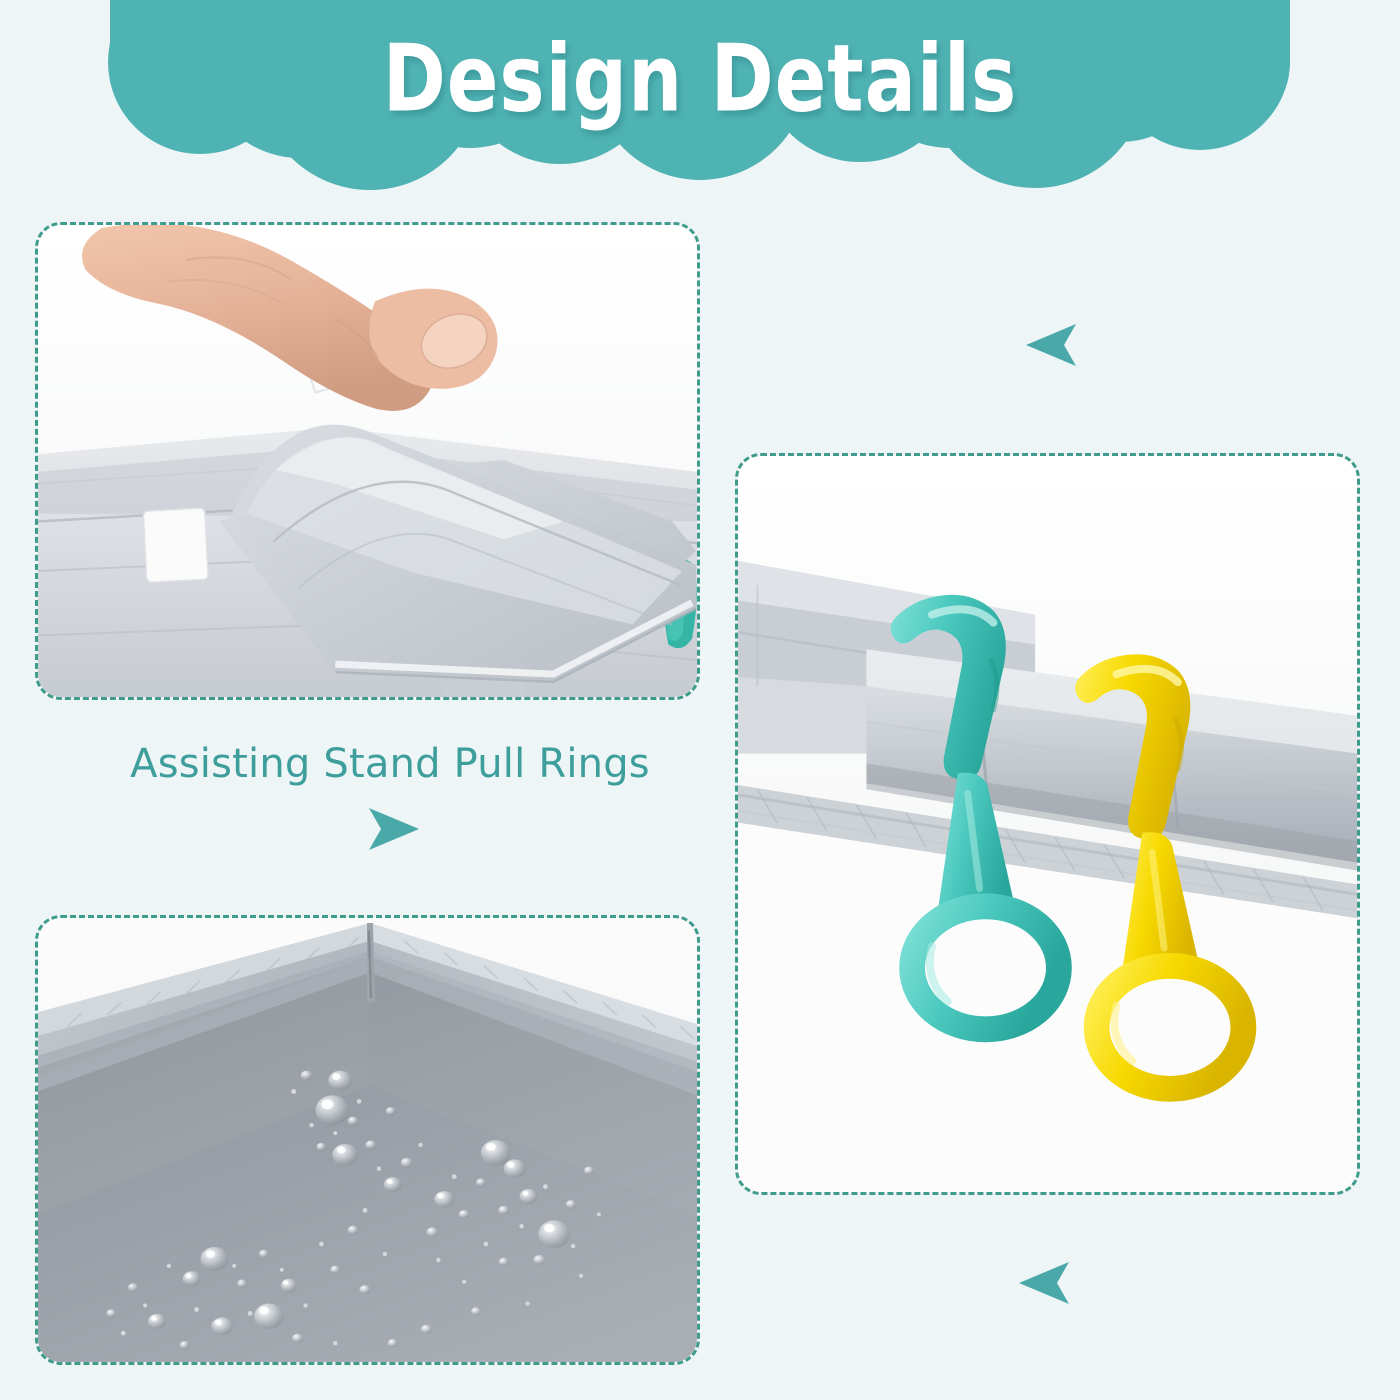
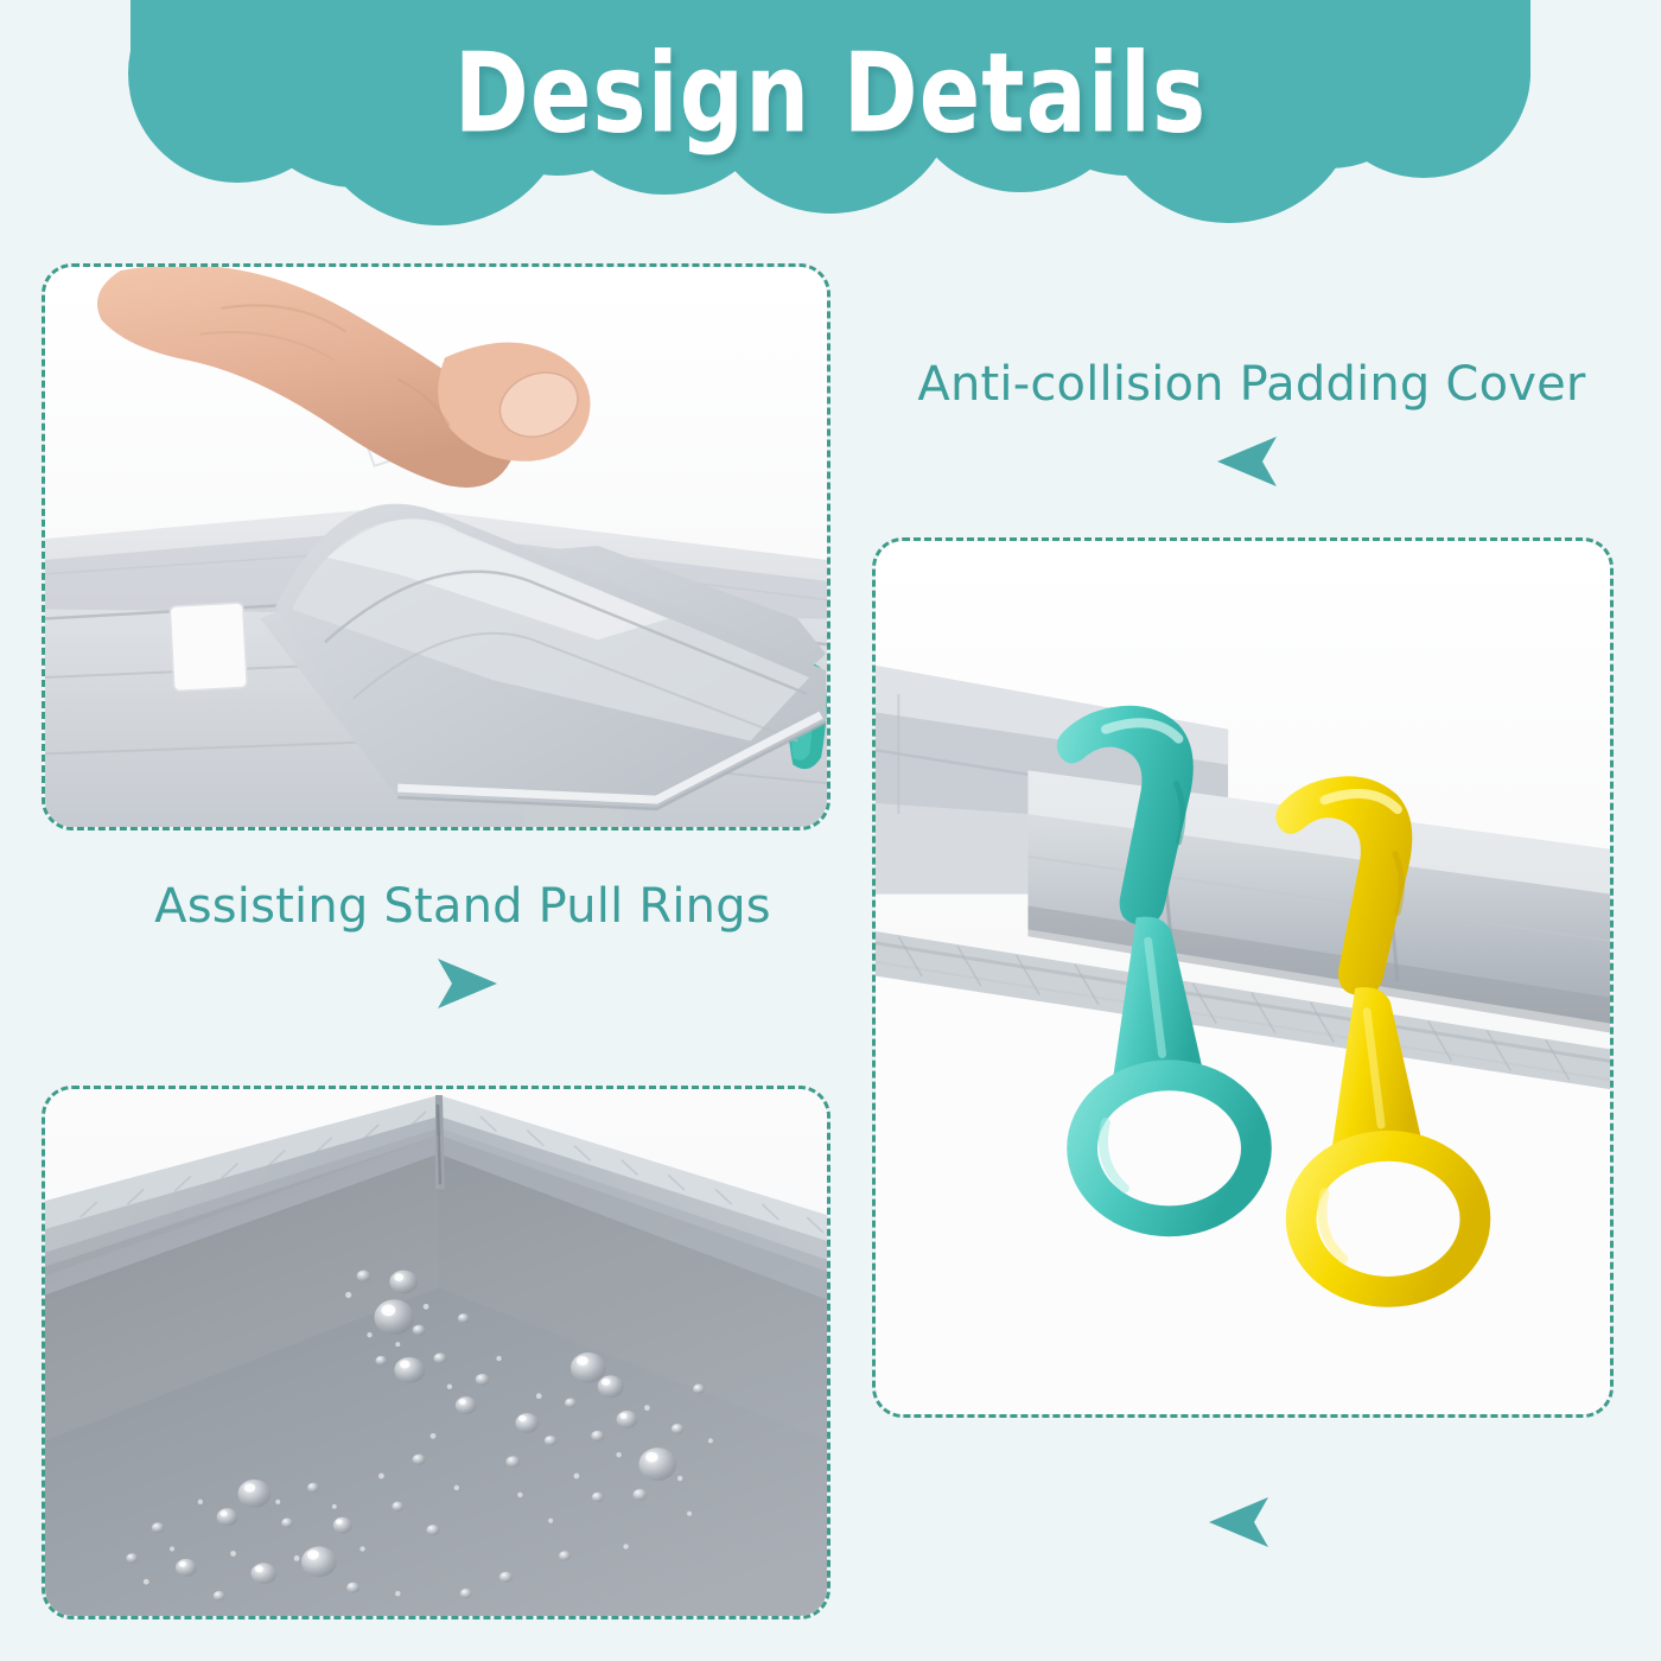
  Design Details
+ Anti-collision Padding Cover
  Assisting Stand Pull Rings
